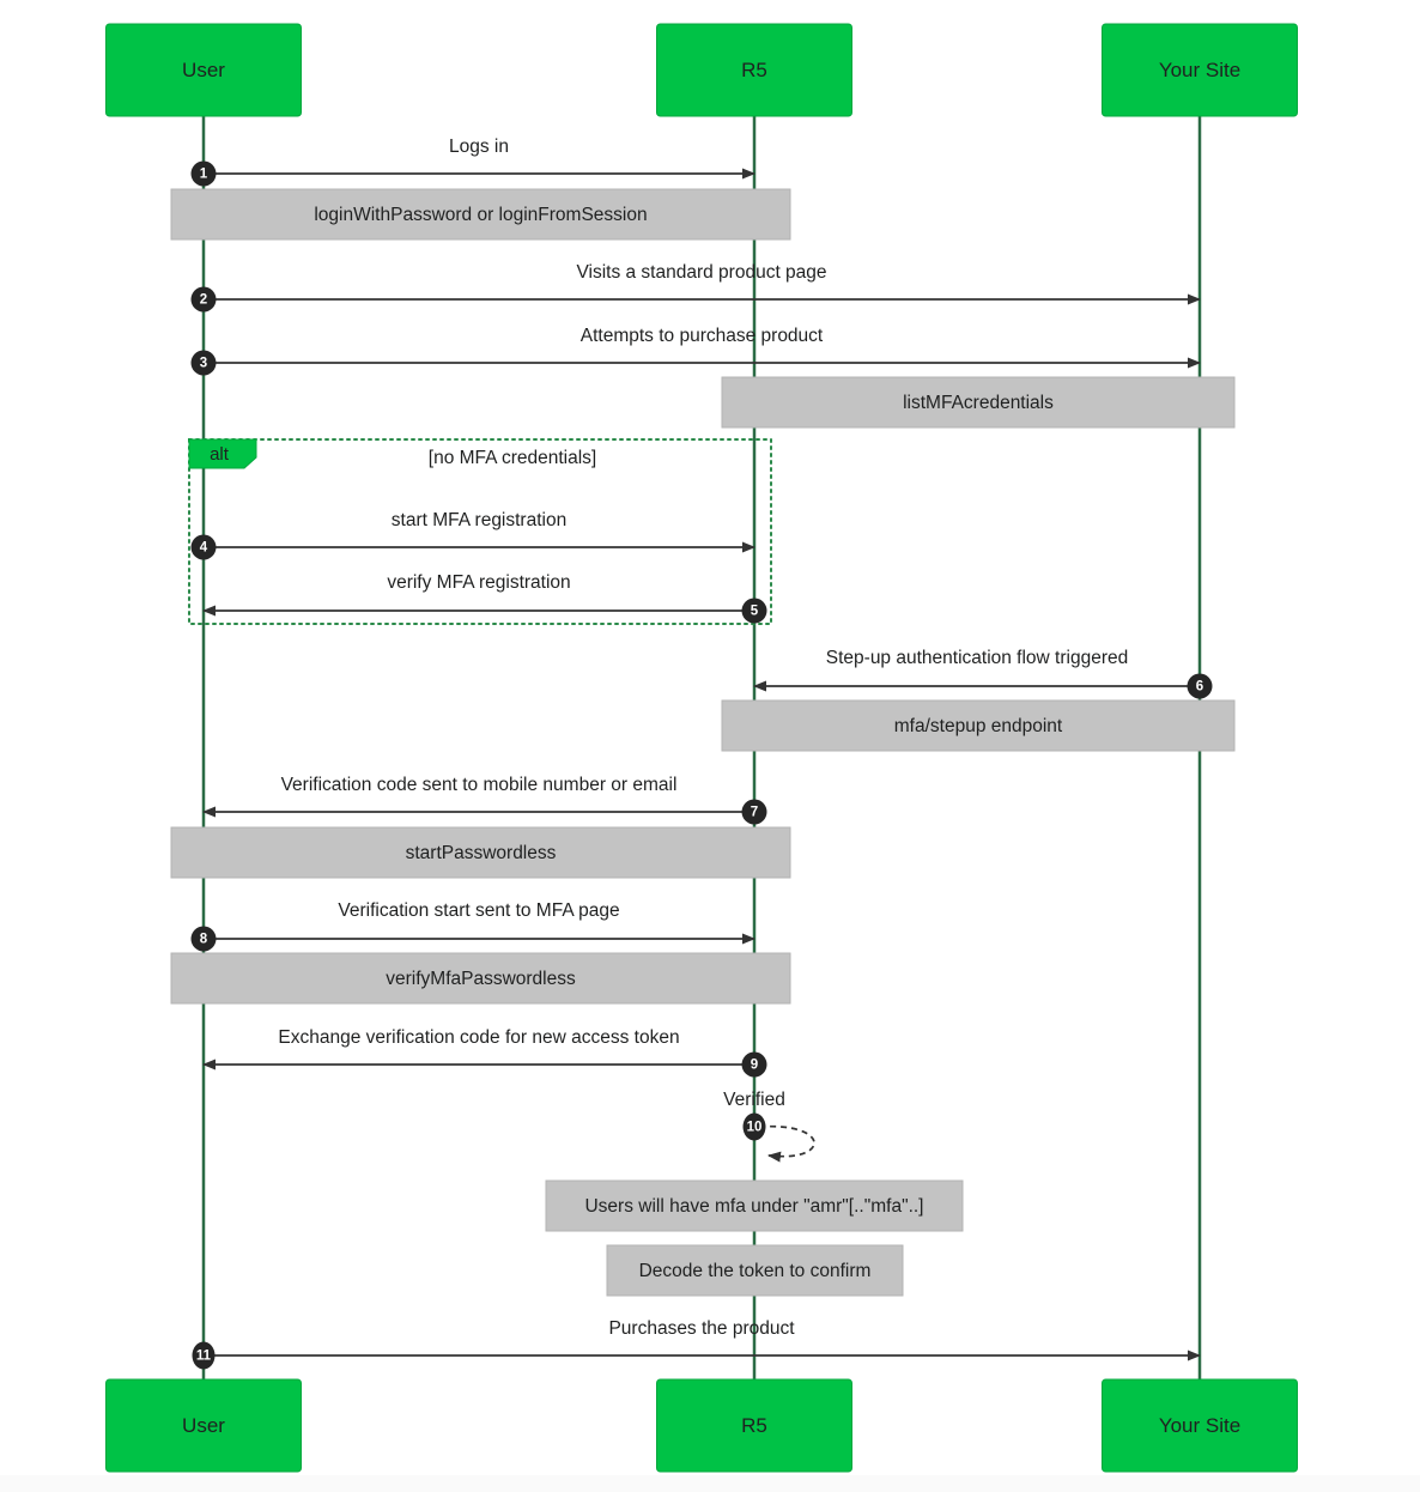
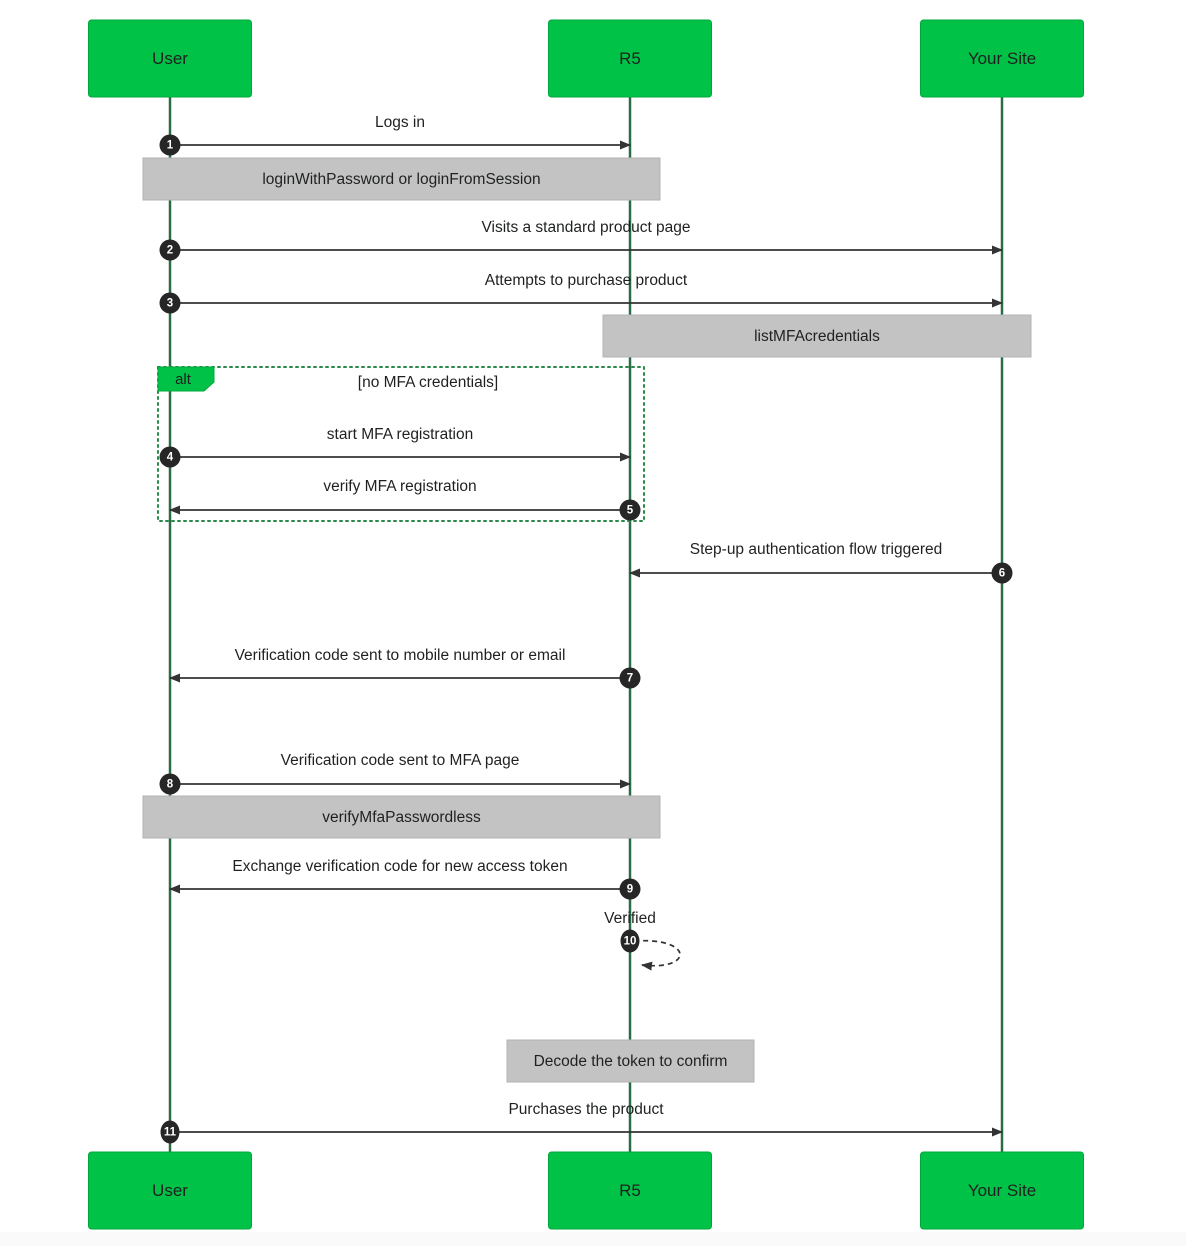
  alt
  [no MFA credentials]
  Logs in
  Visits a standard product page
  Attempts to purchase product
  start MFA registration
  verify MFA registration
  Step-up authentication flow triggered
  Verification code sent to mobile number or email
- Verification start sent to MFA page
+ Verification code sent to MFA page
  Exchange verification code for new access token
  Purchases the product
  Verified
  loginWithPassword or loginFromSession
  listMFAcredentials
- mfa/stepup endpoint
- startPasswordless
  verifyMfaPasswordless
- Users will have mfa under "amr"[.."mfa"..]
  Decode the token to confirm
  User
  R5
  Your Site
  User
  R5
  Your Site
  1
  2
  3
  4
  5
  6
  7
  8
  9
  11
  10
